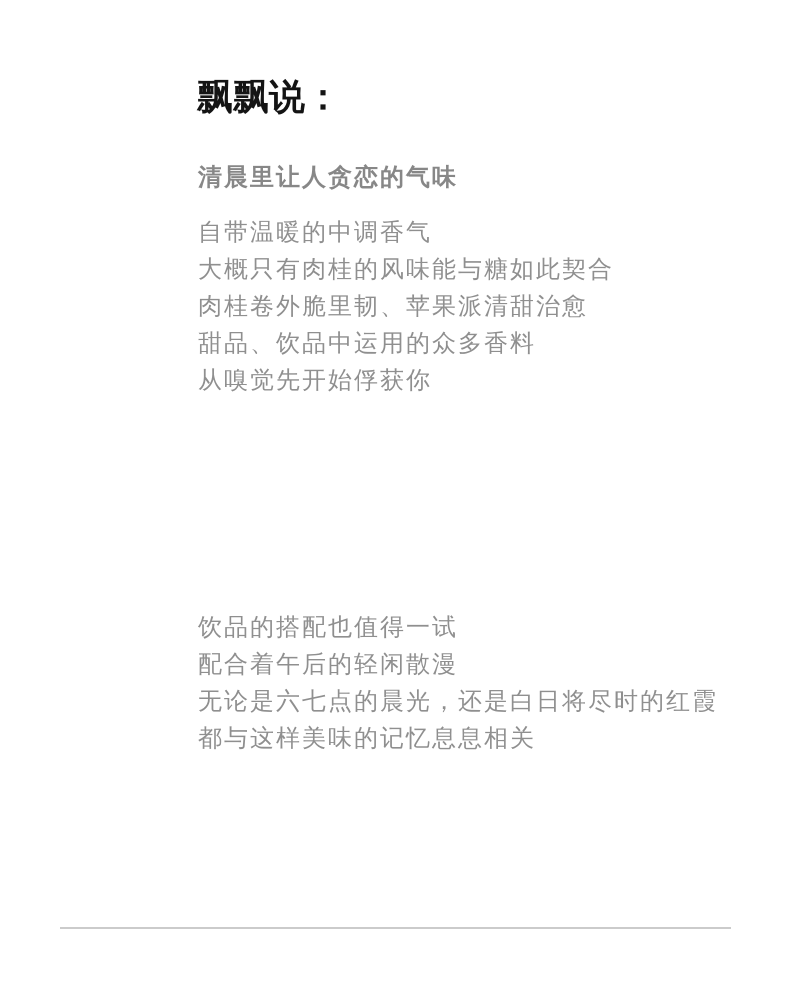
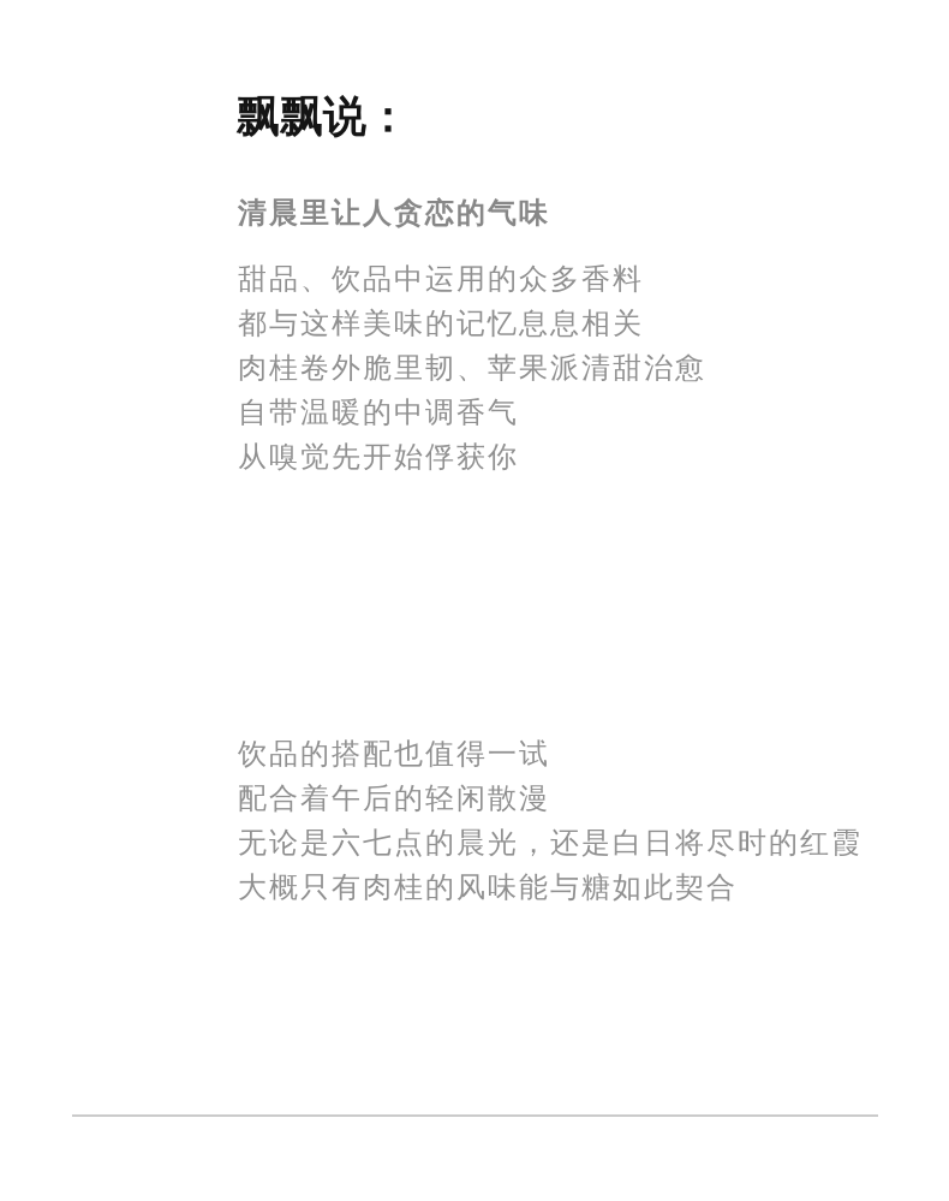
  飘飘说：
  清晨里让人贪恋的气味
- 自带温暖的中调香气
+ 甜品、饮品中运用的众多香料
- 大概只有肉桂的风味能与糖如此契合
+ 都与这样美味的记忆息息相关
  肉桂卷外脆里韧、苹果派清甜治愈
- 甜品、饮品中运用的众多香料
+ 自带温暖的中调香气
  从嗅觉先开始俘获你
  饮品的搭配也值得一试
  配合着午后的轻闲散漫
  无论是六七点的晨光，还是白日将尽时的红霞
- 都与这样美味的记忆息息相关
+ 大概只有肉桂的风味能与糖如此契合
